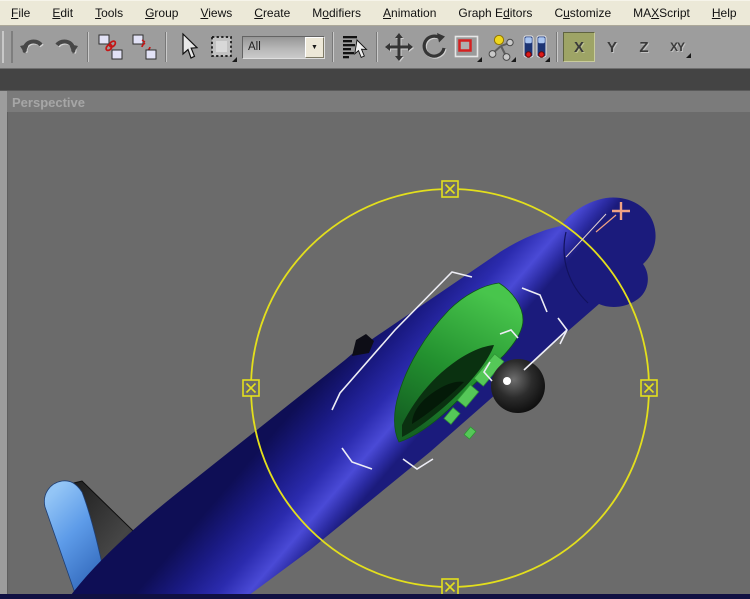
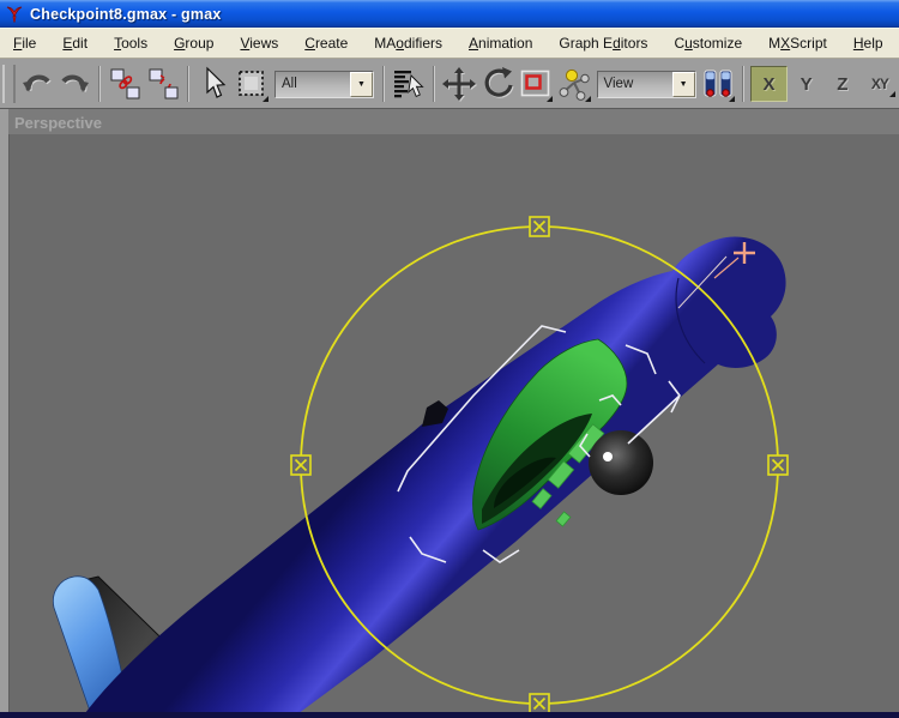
+ Checkpoint8.gmax - gmax
  File
  Edit
  Tools
  Group
  Views
  Create
- Modifiers
+ MAodifiers
  Animation
  Graph Editors
  Customize
- MAXScript
+ MXScript
  Help
  All
+ View
  X
  Y
  Z
  XY
  Perspective
